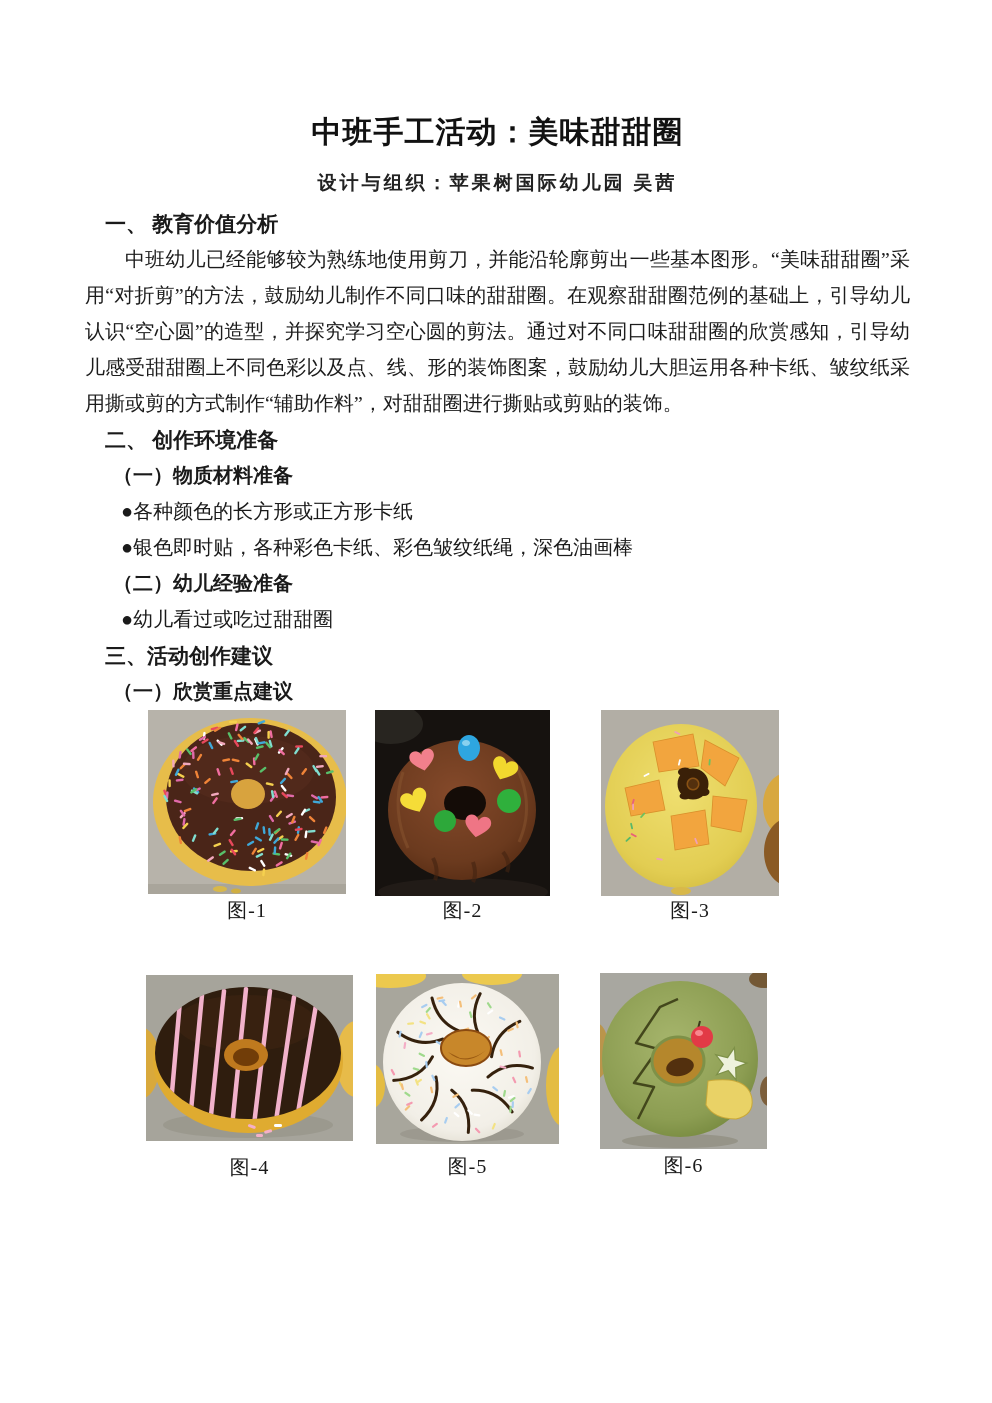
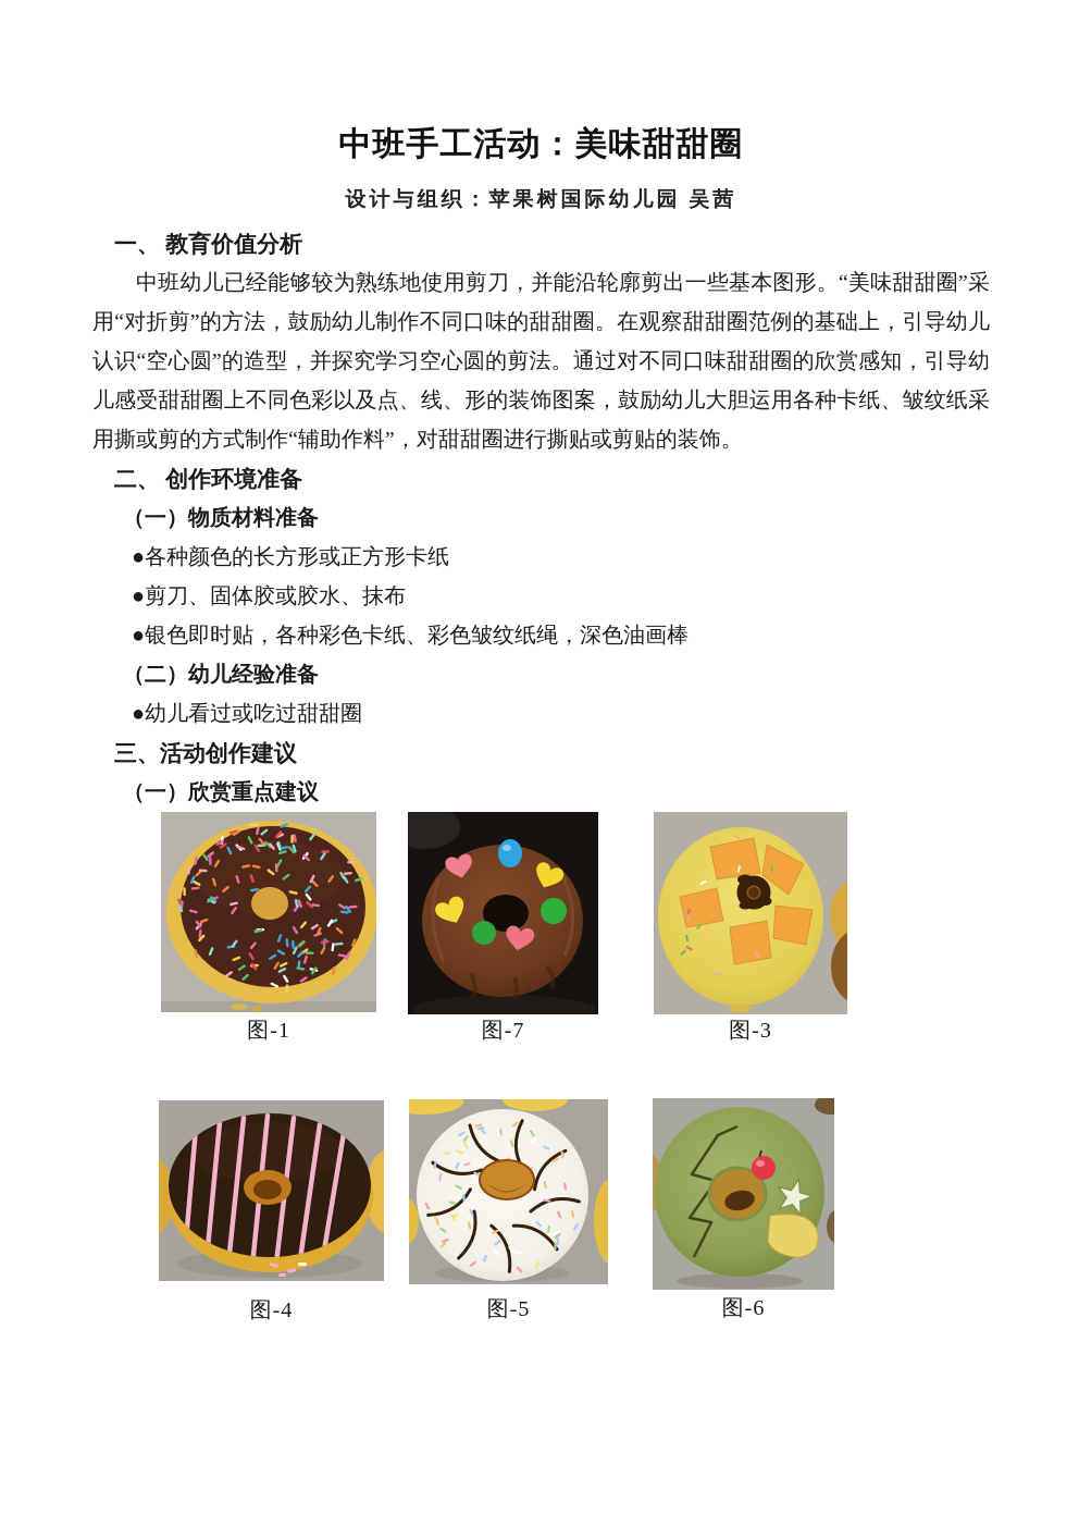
  中班手工活动：美味甜甜圈
  设计与组织：苹果树国际幼儿园 吴茜
  一、 教育价值分析
  中班幼儿已经能够较为熟练地使用剪刀，并能沿轮廓剪出一些基本图形。“美味甜甜圈”采用“对折剪”的方法，鼓励幼儿制作不同口味的甜甜圈。在观察甜甜圈范例的基础上，引导幼儿认识“空心圆”的造型，并探究学习空心圆的剪法。通过对不同口味甜甜圈的欣赏感知，引导幼儿感受甜甜圈上不同色彩以及点、线、形的装饰图案，鼓励幼儿大胆运用各种卡纸、皱纹纸采用撕或剪的方式制作“辅助作料”，对甜甜圈进行撕贴或剪贴的装饰。
  二、 创作环境准备
  （一）物质材料准备
  ●各种颜色的长方形或正方形卡纸
+ ●剪刀、固体胶或胶水、抹布
  ●银色即时贴，各种彩色卡纸、彩色皱纹纸绳，深色油画棒
  （二）幼儿经验准备
  ●幼儿看过或吃过甜甜圈
  三、活动创作建议
  （一）欣赏重点建议
  图-1
- 图-2
+ 图-7
  图-3
  图-4
  图-5
  图-6
